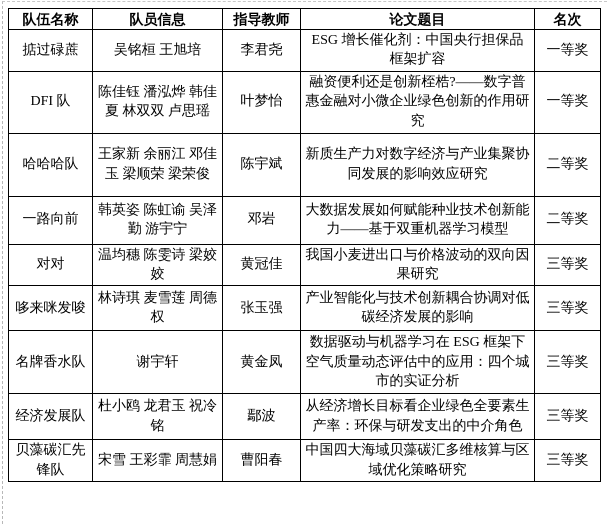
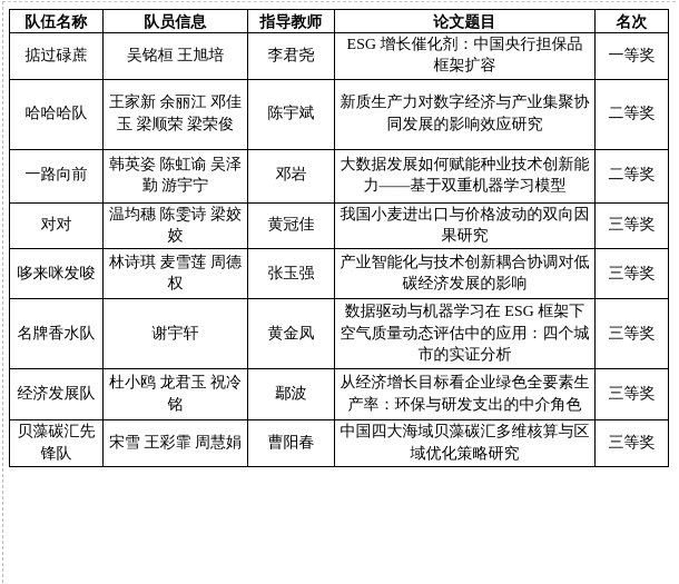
  队伍名称	队员信息	指导教师	论文题目	名次
  掂过碌蔗	吴铭桓 王旭培	李君尧	ESG 增长催化剂：中国央行担保品框架扩容	一等奖
- DFI 队	陈佳钰 潘泓烨 韩佳夏 林双双 卢思瑶	叶梦怡	融资便利还是创新桎梏?——数字普惠金融对小微企业绿色创新的作用研究	一等奖
  哈哈哈队	王家新 余丽江 邓佳玉 梁顺荣 梁荣俊	陈宇斌	新质生产力对数字经济与产业集聚协同发展的影响效应研究	二等奖
  一路向前	韩英姿 陈虹谕 吴泽勤 游宇宁	邓岩	大数据发展如何赋能种业技术创新能力——基于双重机器学习模型	二等奖
  对对	温均穗 陈雯诗 梁姣姣	黄冠佳	我国小麦进出口与价格波动的双向因果研究	三等奖
  哆来咪发唆	林诗琪 麦雪莲 周德权	张玉强	产业智能化与技术创新耦合协调对低碳经济发展的影响	三等奖
  名牌香水队	谢宇轩	黄金凤	数据驱动与机器学习在 ESG 框架下空气质量动态评估中的应用：四个城市的实证分析	三等奖
  经济发展队	杜小鸥 龙君玉 祝冷铭	鄢波	从经济增长目标看企业绿色全要素生产率：环保与研发支出的中介角色	三等奖
  贝藻碳汇先锋队	宋雪 王彩霏 周慧娟	曹阳春	中国四大海域贝藻碳汇多维核算与区域优化策略研究	三等奖
